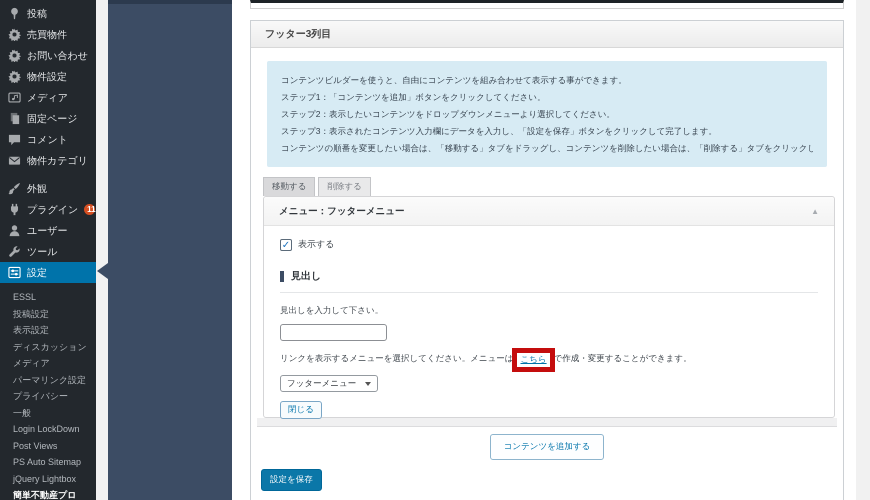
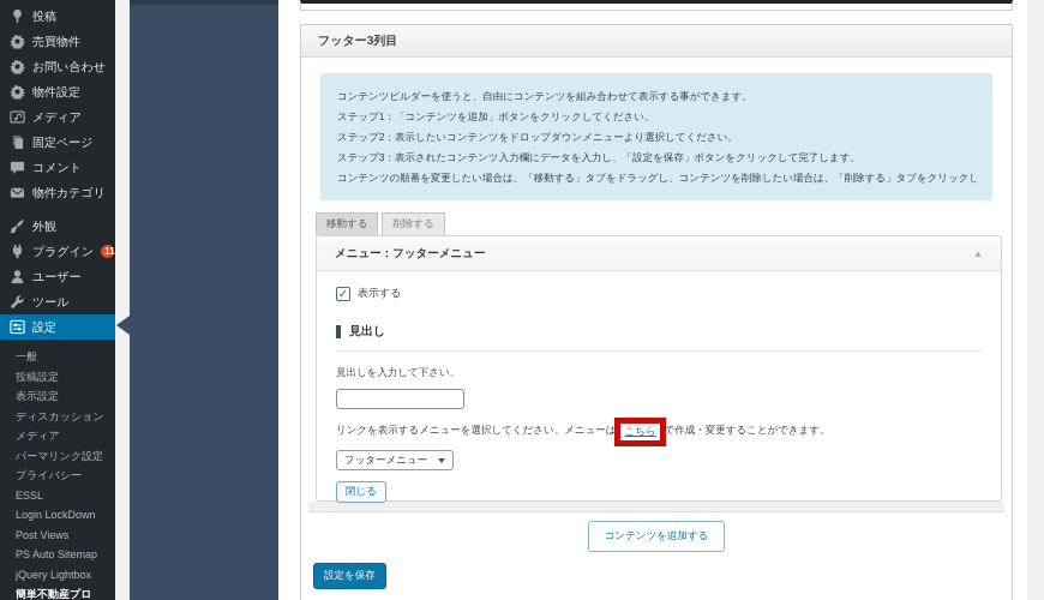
  投稿
  売買物件
  お問い合わせ
  物件設定
  メディア
  固定ページ
  コメント
  物件カテゴリ
  外観
  プラグイン
  11
  ユーザー
  ツール
  設定
- ESSL
+ 一般
  投稿設定
  表示設定
  ディスカッション
  メディア
  パーマリンク設定
  プライバシー
- 一般
+ ESSL
  Login LockDown
  Post Views
  PS Auto Sitemap
  jQuery Lightbox
  簡単不動産プロ
  フッター3列目
  コンテンツビルダーを使うと、自由にコンテンツを組み合わせて表示する事ができます。
  ステップ1：「コンテンツを追加」ボタンをクリックしてください。
  ステップ2：表示したいコンテンツをドロップダウンメニューより選択してください。
  ステップ3：表示されたコンテンツ入力欄にデータを入力し、「設定を保存」ボタンをクリックして完了します。
  コンテンツの順番を変更したい場合は、「移動する」タブをドラッグし、コンテンツを削除したい場合は、「削除する」タブをクリックし
  移動する
  削除する
  メニュー：フッターメニュー
  ▲
  ✓
  表示する
  見出し
  見出しを入力して下さい。
  リンクを表示するメニューを選択してください。メニューは こちら で作成・変更することができます。
  フッターメニュー
  閉じる
  コンテンツを追加する
  設定を保存
